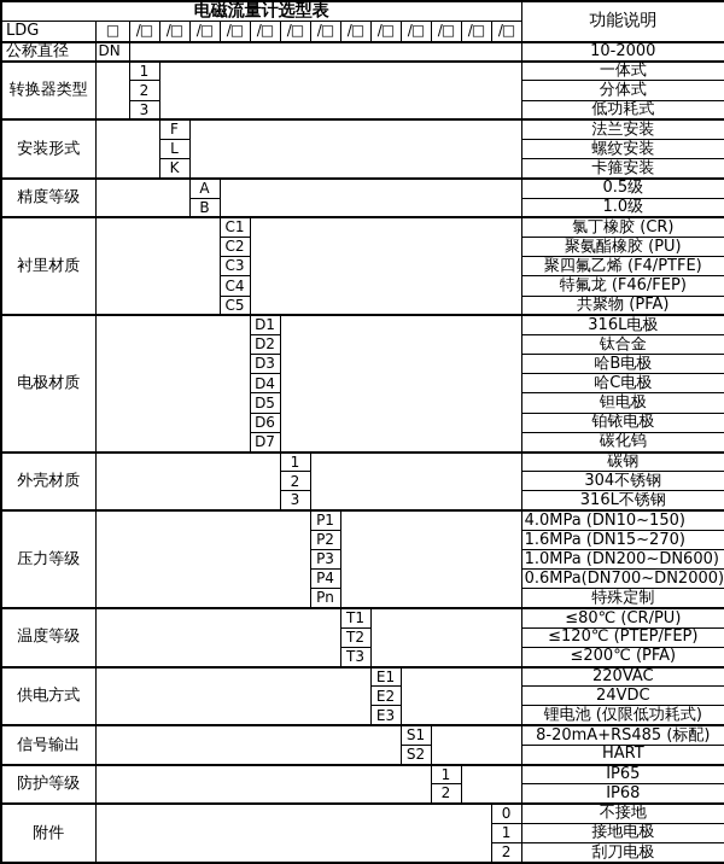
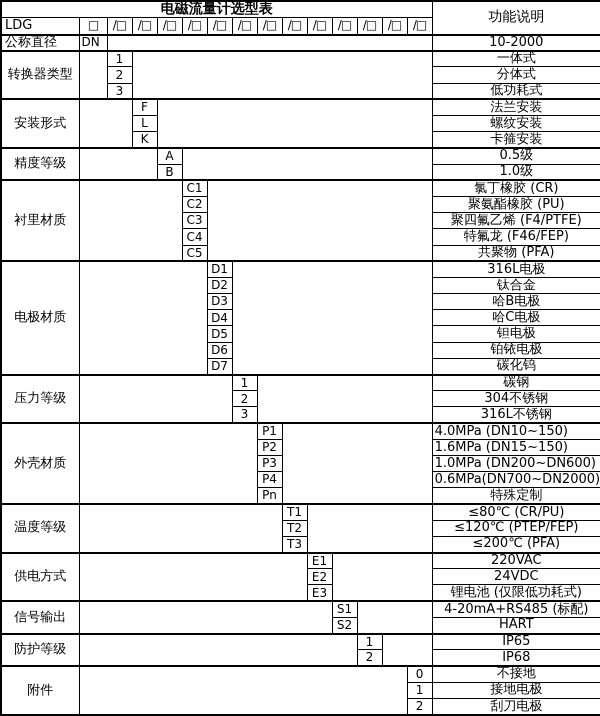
  电磁流量计选型表	功能说明
  LDG	□	/□	/□	/□	/□	/□	/□	/□	/□	/□	/□	/□	/□	/□
  公称直径	DN		10-2000
  转换器类型		1		一体式
  2	分体式
  3	低功耗式
  安装形式		F		法兰安装
  L	螺纹安装
  K	卡箍安装
  精度等级		A		0.5级
  B	1.0级
  衬里材质		C1		氯丁橡胶 (CR)
  C2	聚氨酯橡胶 (PU)
  C3	聚四氟乙烯 (F4/PTFE)
  C4	特氟龙 (F46/FEP)
  C5	共聚物 (PFA)
  电极材质		D1		316L电极
  D2	钛合金
  D3	哈B电极
  D4	哈C电极
  D5	钽电极
  D6	铂铱电极
  D7	碳化钨
- 外壳材质		1		碳钢
+ 压力等级		1		碳钢
  2	304不锈钢
  3	316L不锈钢
- 压力等级		P1		4.0MPa (DN10~150)
+ 外壳材质		P1		4.0MPa (DN10~150)
- P2	1.6MPa (DN15~270)
+ P2	1.6MPa (DN15~150)
  P3	1.0MPa (DN200~DN600)
  P4	0.6MPa(DN700~DN2000)
  Pn	特殊定制
  温度等级		T1		≤80℃ (CR/PU)
  T2	≤120℃ (PTEP/FEP)
  T3	≤200℃ (PFA)
  供电方式		E1		220VAC
  E2	24VDC
  E3	锂电池 (仅限低功耗式)
- 信号输出		S1		8-20mA+RS485 (标配)
+ 信号输出		S1		4-20mA+RS485 (标配)
  S2	HART
  防护等级		1		IP65
  2	IP68
  附件		0	不接地
  1	接地电极
  2	刮刀电极
